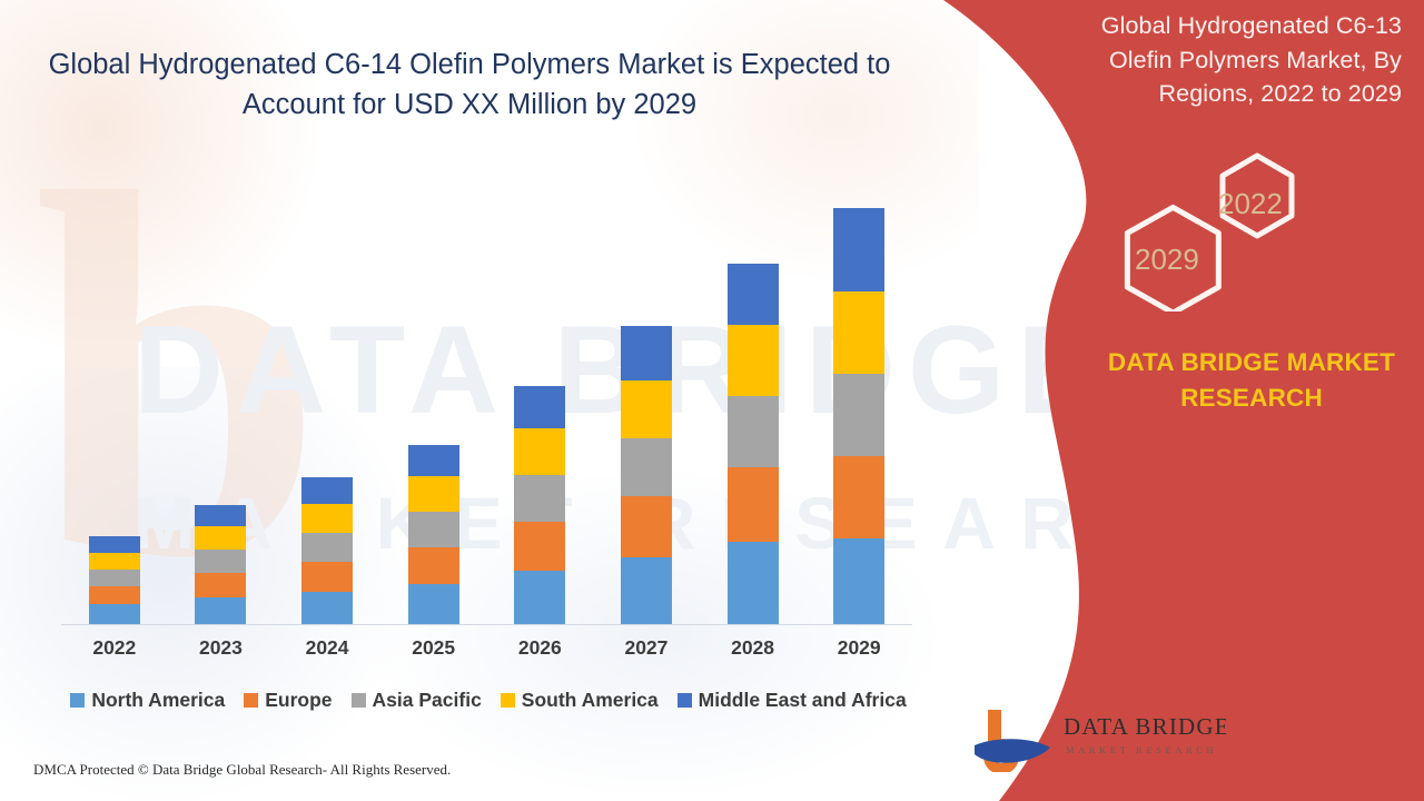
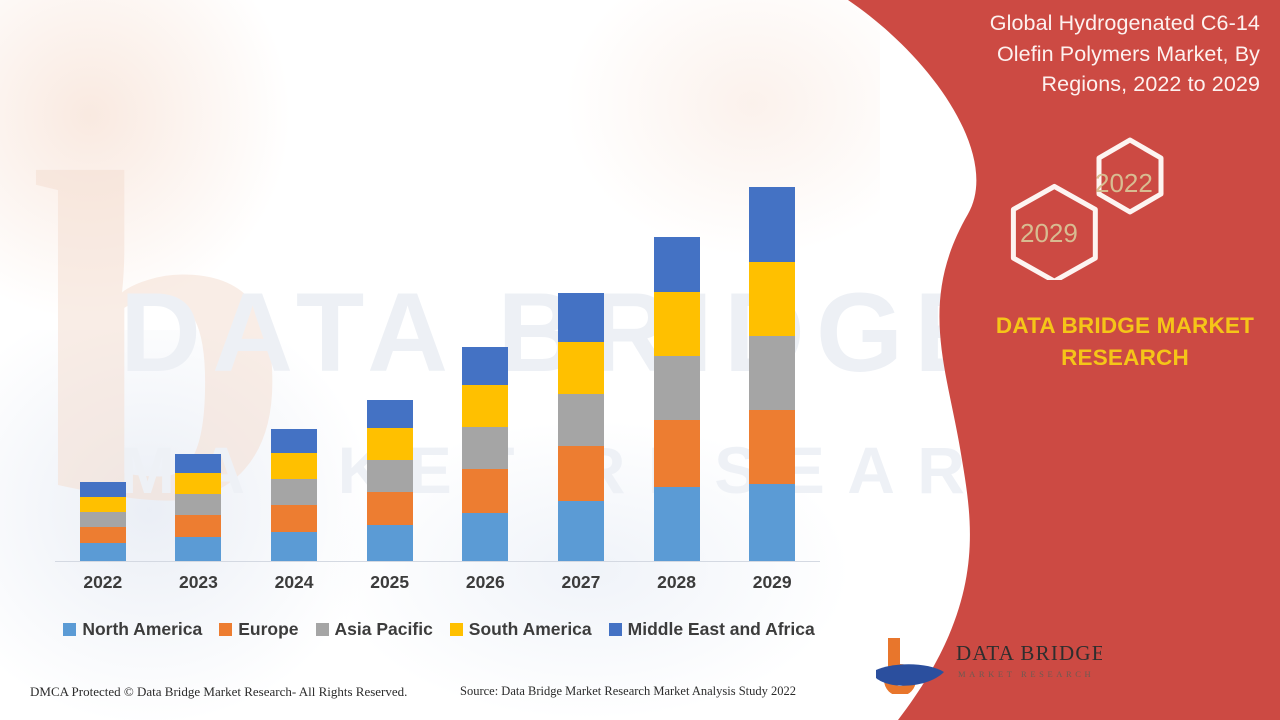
  b
  DATA BRIG
- Global Hydrogenated C6-14 Olefin Polymers Market is Expected to Account for USD XX Million by 2029
  2022
  2023
  2024
  2025
  2026
  2027
  2028
  2029
  North America
  Europe
  Asia Pacific
  South America
  Middle East and Africa
- DMCA Protected © Data Bridge Global Research- All Rights Reserved.
+ DMCA Protected © Data Bridge Market Research- All Rights Reserved.
+ Source: Data Bridge Market Research Market Analysis Study 2022
- Global Hydrogenated C6-13 Olefin Polymers Market, By Regions, 2022 to 2029
+ Global Hydrogenated C6-14 Olefin Polymers Market, By Regions, 2022 to 2029
  2022
  2029
  DATA BRIDGE MARKET RESEARCH
  DATA BRIDGE
  MARKET RESEARCH
